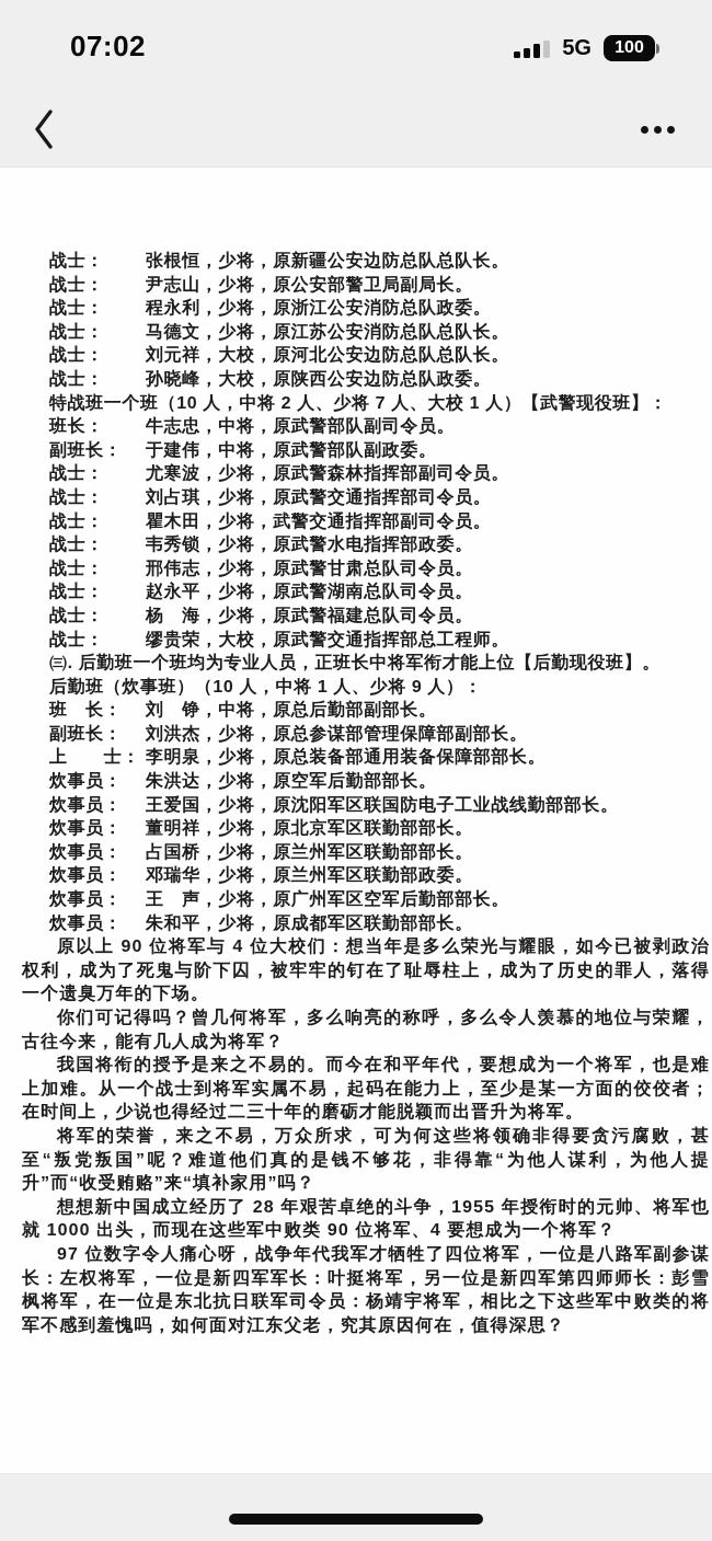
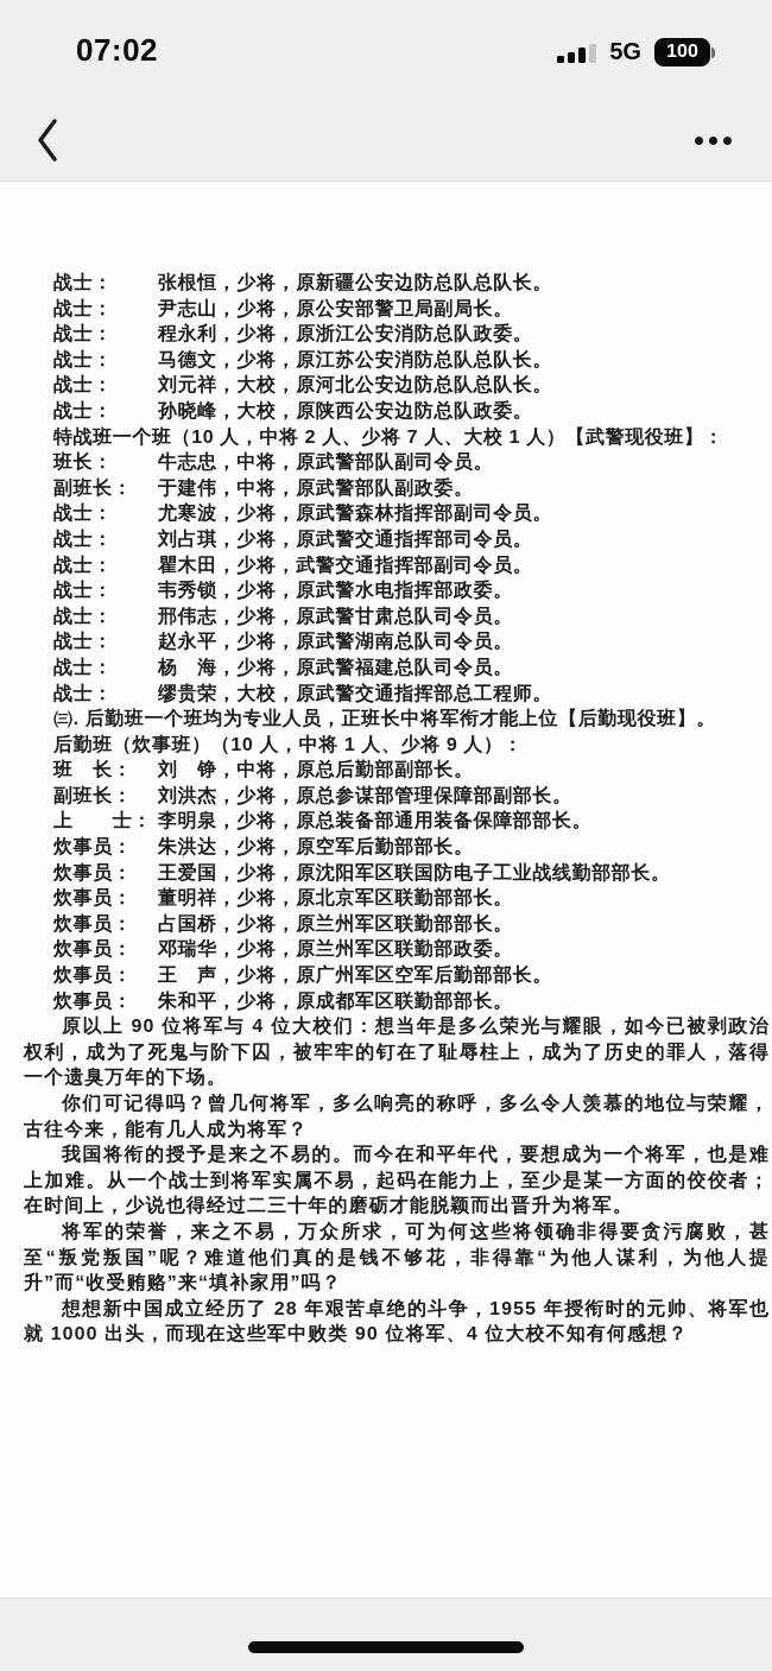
  07:02
  5G
  100
  战士： 张根恒，少将，原新疆公安边防总队总队长。
  战士： 尹志山，少将，原公安部警卫局副局长。
  战士： 程永利，少将，原浙江公安消防总队政委。
  战士： 马德文，少将，原江苏公安消防总队总队长。
  战士： 刘元祥，大校，原河北公安边防总队总队长。
  战士： 孙晓峰，大校，原陕西公安边防总队政委。
  特战班一个班（10 人，中将 2 人、少将 7 人、大校 1 人）【武警现役班】：
  班长： 牛志忠，中将，原武警部队副司令员。
  副班长： 于建伟，中将，原武警部队副政委。
  战士： 尤寒波，少将，原武警森林指挥部副司令员。
  战士： 刘占琪，少将，原武警交通指挥部司令员。
  战士： 瞿木田，少将，武警交通指挥部副司令员。
  战士： 韦秀锁，少将，原武警水电指挥部政委。
  战士： 邢伟志，少将，原武警甘肃总队司令员。
  战士： 赵永平，少将，原武警湖南总队司令员。
  战士： 杨 海，少将，原武警福建总队司令员。
  战士： 缪贵荣，大校，原武警交通指挥部总工程师。
  ㈢. 后勤班一个班均为专业人员，正班长中将军衔才能上位【后勤现役班】。
  后勤班（炊事班）（10 人，中将 1 人、少将 9 人）：
  班 长： 刘 铮，中将，原总后勤部副部长。
  副班长： 刘洪杰，少将，原总参谋部管理保障部副部长。
  上 士： 李明泉，少将，原总装备部通用装备保障部部长。
  炊事员： 朱洪达，少将，原空军后勤部部长。
  炊事员： 王爱国，少将，原沈阳军区联国防电子工业战线勤部部长。
  炊事员： 董明祥，少将，原北京军区联勤部部长。
  炊事员： 占国桥，少将，原兰州军区联勤部部长。
  炊事员： 邓瑞华，少将，原兰州军区联勤部政委。
  炊事员： 王 声，少将，原广州军区空军后勤部部长。
  炊事员： 朱和平，少将，原成都军区联勤部部长。
  原以上 90 位将军与 4 位大校们：想当年是多么荣光与耀眼，如今已被剥政治权利，成为了死鬼与阶下囚，被牢牢的钉在了耻辱柱上，成为了历史的罪人，落得一个遗臭万年的下场。
  你们可记得吗？曾几何将军，多么响亮的称呼，多么令人羡慕的地位与荣耀，古往今来，能有几人成为将军？
  我国将衔的授予是来之不易的。而今在和平年代，要想成为一个将军，也是难上加难。从一个战士到将军实属不易，起码在能力上，至少是某一方面的佼佼者；在时间上，少说也得经过二三十年的磨砺才能脱颖而出晋升为将军。
  将军的荣誉，来之不易，万众所求，可为何这些将领确非得要贪污腐败，甚至“叛党叛国”呢？难道他们真的是钱不够花，非得靠“为他人谋利，为他人提升”而“收受贿赂”来“填补家用”吗？
- 想想新中国成立经历了 28 年艰苦卓绝的斗争，1955 年授衔时的元帅、将军也就 1000 出头，而现在这些军中败类 90 位将军、4 要想成为一个将军？
+ 想想新中国成立经历了 28 年艰苦卓绝的斗争，1955 年授衔时的元帅、将军也就 1000 出头，而现在这些军中败类 90 位将军、4 位大校不知有何感想？
- 97 位数字令人痛心呀，战争年代我军才牺牲了四位将军，一位是八路军副参谋长：左权将军，一位是新四军军长：叶挺将军，另一位是新四军第四师师长：彭雪枫将军，在一位是东北抗日联军司令员：杨靖宇将军，相比之下这些军中败类的将军不感到羞愧吗，如何面对江东父老，究其原因何在，值得深思？
